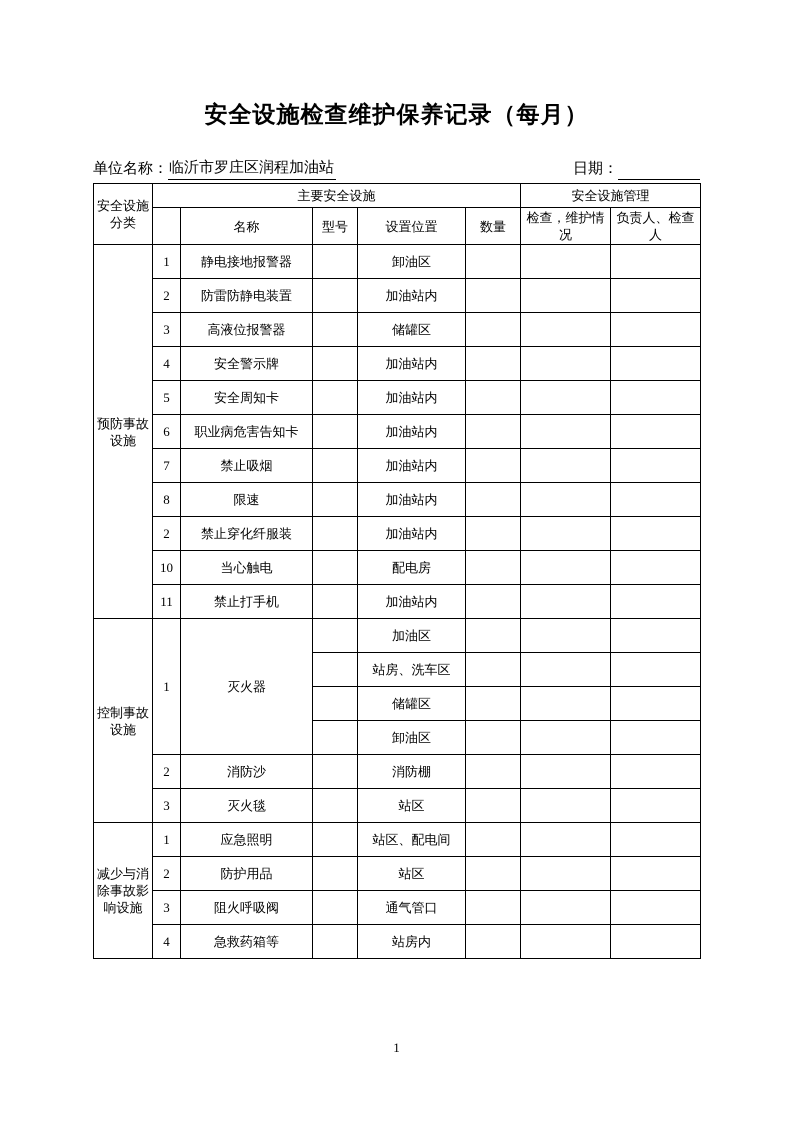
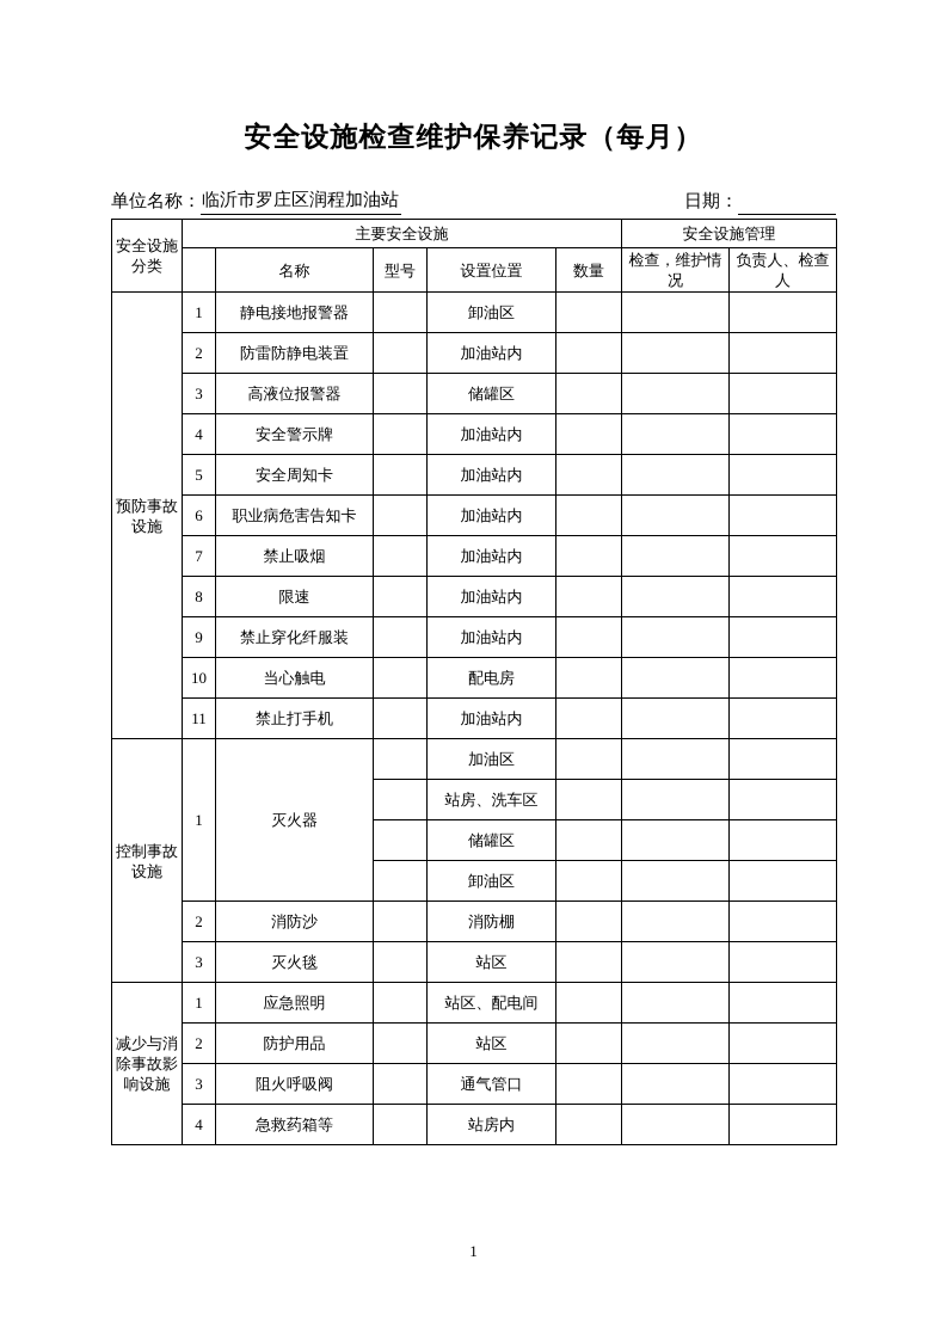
  安全设施检查维护保养记录（每月）
  单位名称：
  临沂市罗庄区润程加油站
  日期：
  安全设施分类	主要安全设施	安全设施管理
  	名称	型号	设置位置	数量	检查，维护情况	负责人、检查人
  预防事故设施	1	静电接地报警器		卸油区
  2	防雷防静电装置		加油站内
  3	高液位报警器		储罐区
  4	安全警示牌		加油站内
  5	安全周知卡		加油站内
  6	职业病危害告知卡		加油站内
  7	禁止吸烟		加油站内
  8	限速		加油站内
- 2	禁止穿化纤服装		加油站内
+ 9	禁止穿化纤服装		加油站内
  10	当心触电		配电房
  11	禁止打手机		加油站内
  控制事故设施	1	灭火器		加油区
  	站房、洗车区
  	储罐区
  	卸油区
  2	消防沙		消防棚
  3	灭火毯		站区
  减少与消除事故影响设施	1	应急照明		站区、配电间
  2	防护用品		站区
  3	阻火呼吸阀		通气管口
  4	急救药箱等		站房内
  1
